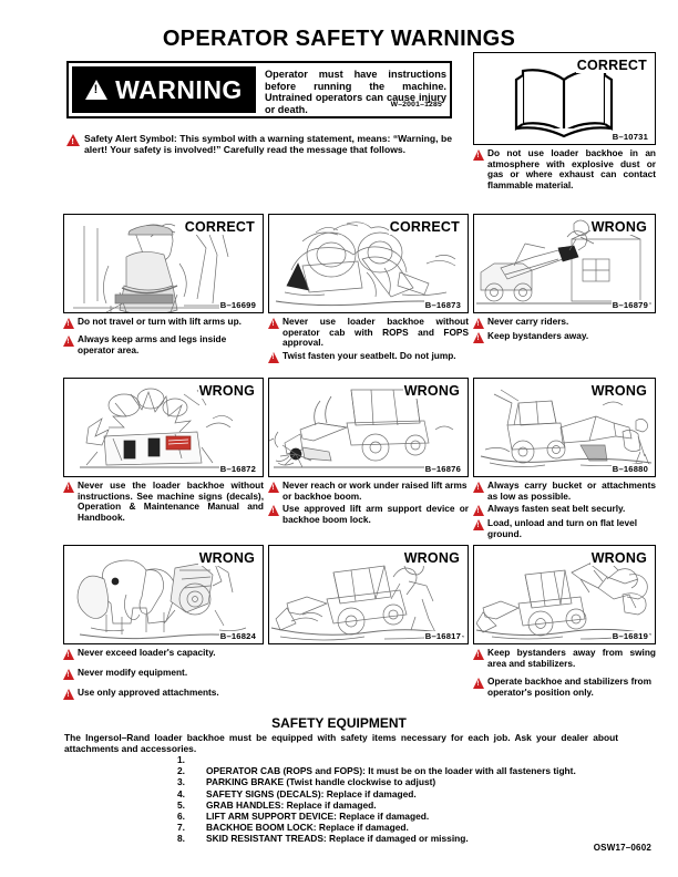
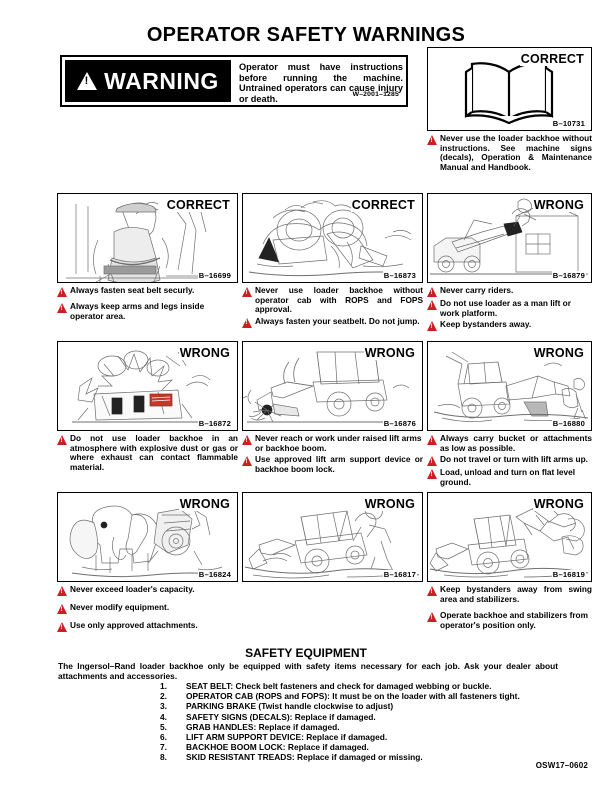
  OPERATOR SAFETY WARNINGS
  WARNING
  Operator must have instructions before running the machine. Untrained operators can cause injury or death.
- Safety Alert Symbol: This symbol with a warning statement, means: “Warning, be alert! Your safety is involved!” Carefully read the message that follows.
  CORRECT
  B–10731
- Do not use loader backhoe in an atmosphere with explosive dust or gas or where exhaust can contact flammable material.
+ Never use the loader backhoe without instructions. See machine signs (decals), Operation & Maintenance Manual and Handbook.
  CORRECT
  B–16699
- Do not travel or turn with lift arms up.
+ Always fasten seat belt securly.
  Always keep arms and legs inside operator area.
  CORRECT
  B–16873
  Never use loader backhoe without operator cab with ROPS and FOPS approval.
- Twist fasten your seatbelt. Do not jump.
+ Always fasten your seatbelt. Do not jump.
  WRONG
  B–16879
  Never carry riders.
+ Do not use loader as a man lift or work platform.
  Keep bystanders away.
  WRONG
  B–16872
- Never use the loader backhoe without instructions. See machine signs (decals), Operation & Maintenance Manual and Handbook.
+ Do not use loader backhoe in an atmosphere with explosive dust or gas or where exhaust can contact flammable material.
  WRONG
  B–16876
  Never reach or work under raised lift arms or backhoe boom.
  Use approved lift arm support device or backhoe boom lock.
  WRONG
  B–16880
  Always carry bucket or attachments as low as possible.
- Always fasten seat belt securly.
+ Do not travel or turn with lift arms up.
  Load, unload and turn on flat level ground.
  WRONG
  B–16824
  Never exceed loader's capacity.
  Never modify equipment.
  Use only approved attachments.
  WRONG
  B–16817
  WRONG
  B–16819
  Keep bystanders away from swing area and stabilizers.
  Operate backhoe and stabilizers from operator's position only.
  SAFETY EQUIPMENT
- The Ingersol–Rand loader backhoe must be equipped with safety items necessary for each job. Ask your dealer about attachments and accessories.
+ The Ingersol–Rand loader backhoe only be equipped with safety items necessary for each job. Ask your dealer about attachments and accessories.
  1.
+ SEAT BELT: Check belt fasteners and check for damaged webbing or buckle.
  2.
  OPERATOR CAB (ROPS and FOPS): It must be on the loader with all fasteners tight.
  3.
  PARKING BRAKE (Twist handle clockwise to adjust)
  4.
  SAFETY SIGNS (DECALS): Replace if damaged.
  5.
  GRAB HANDLES: Replace if damaged.
  6.
  LIFT ARM SUPPORT DEVICE: Replace if damaged.
  7.
  BACKHOE BOOM LOCK: Replace if damaged.
  8.
  SKID RESISTANT TREADS: Replace if damaged or missing.
  OSW17–0602
